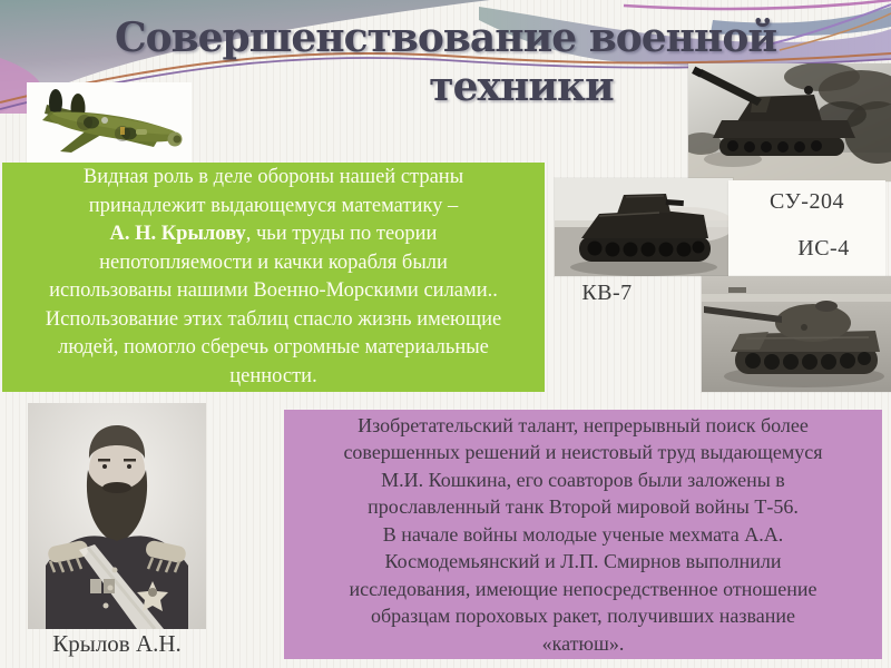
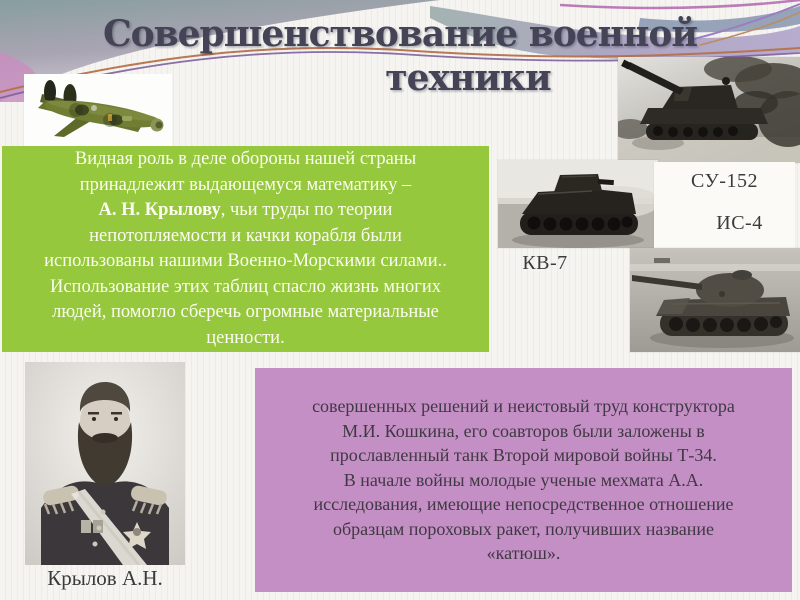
  Совершенствование военной
  техники
- СУ-204
+ СУ-152
  ИС-4
  КВ-7
  Видная роль в деле обороны нашей страны
  принадлежит выдающемуся математику –
  А. Н. Крылову, чьи труды по теории
  непотопляемости и качки корабля были
  использованы нашими Военно-Морскими силами..
- Использование этих таблиц спасло жизнь имеющие
+ Использование этих таблиц спасло жизнь многих
  людей, помогло сберечь огромные материальные
  ценности.
  Крылов А.Н.
- Изобретательский талант, непрерывный поиск более
- совершенных решений и неистовый труд выдающемуся
+ совершенных решений и неистовый труд конструктора
  М.И. Кошкина, его соавторов были заложены в
- прославленный танк Второй мировой войны Т-56.
+ прославленный танк Второй мировой войны Т-34.
  В начале войны молодые ученые мехмата А.А.
- Космодемьянский и Л.П. Смирнов выполнили
  исследования, имеющие непосредственное отношение
  образцам пороховых ракет, получивших название
  «катюш».
